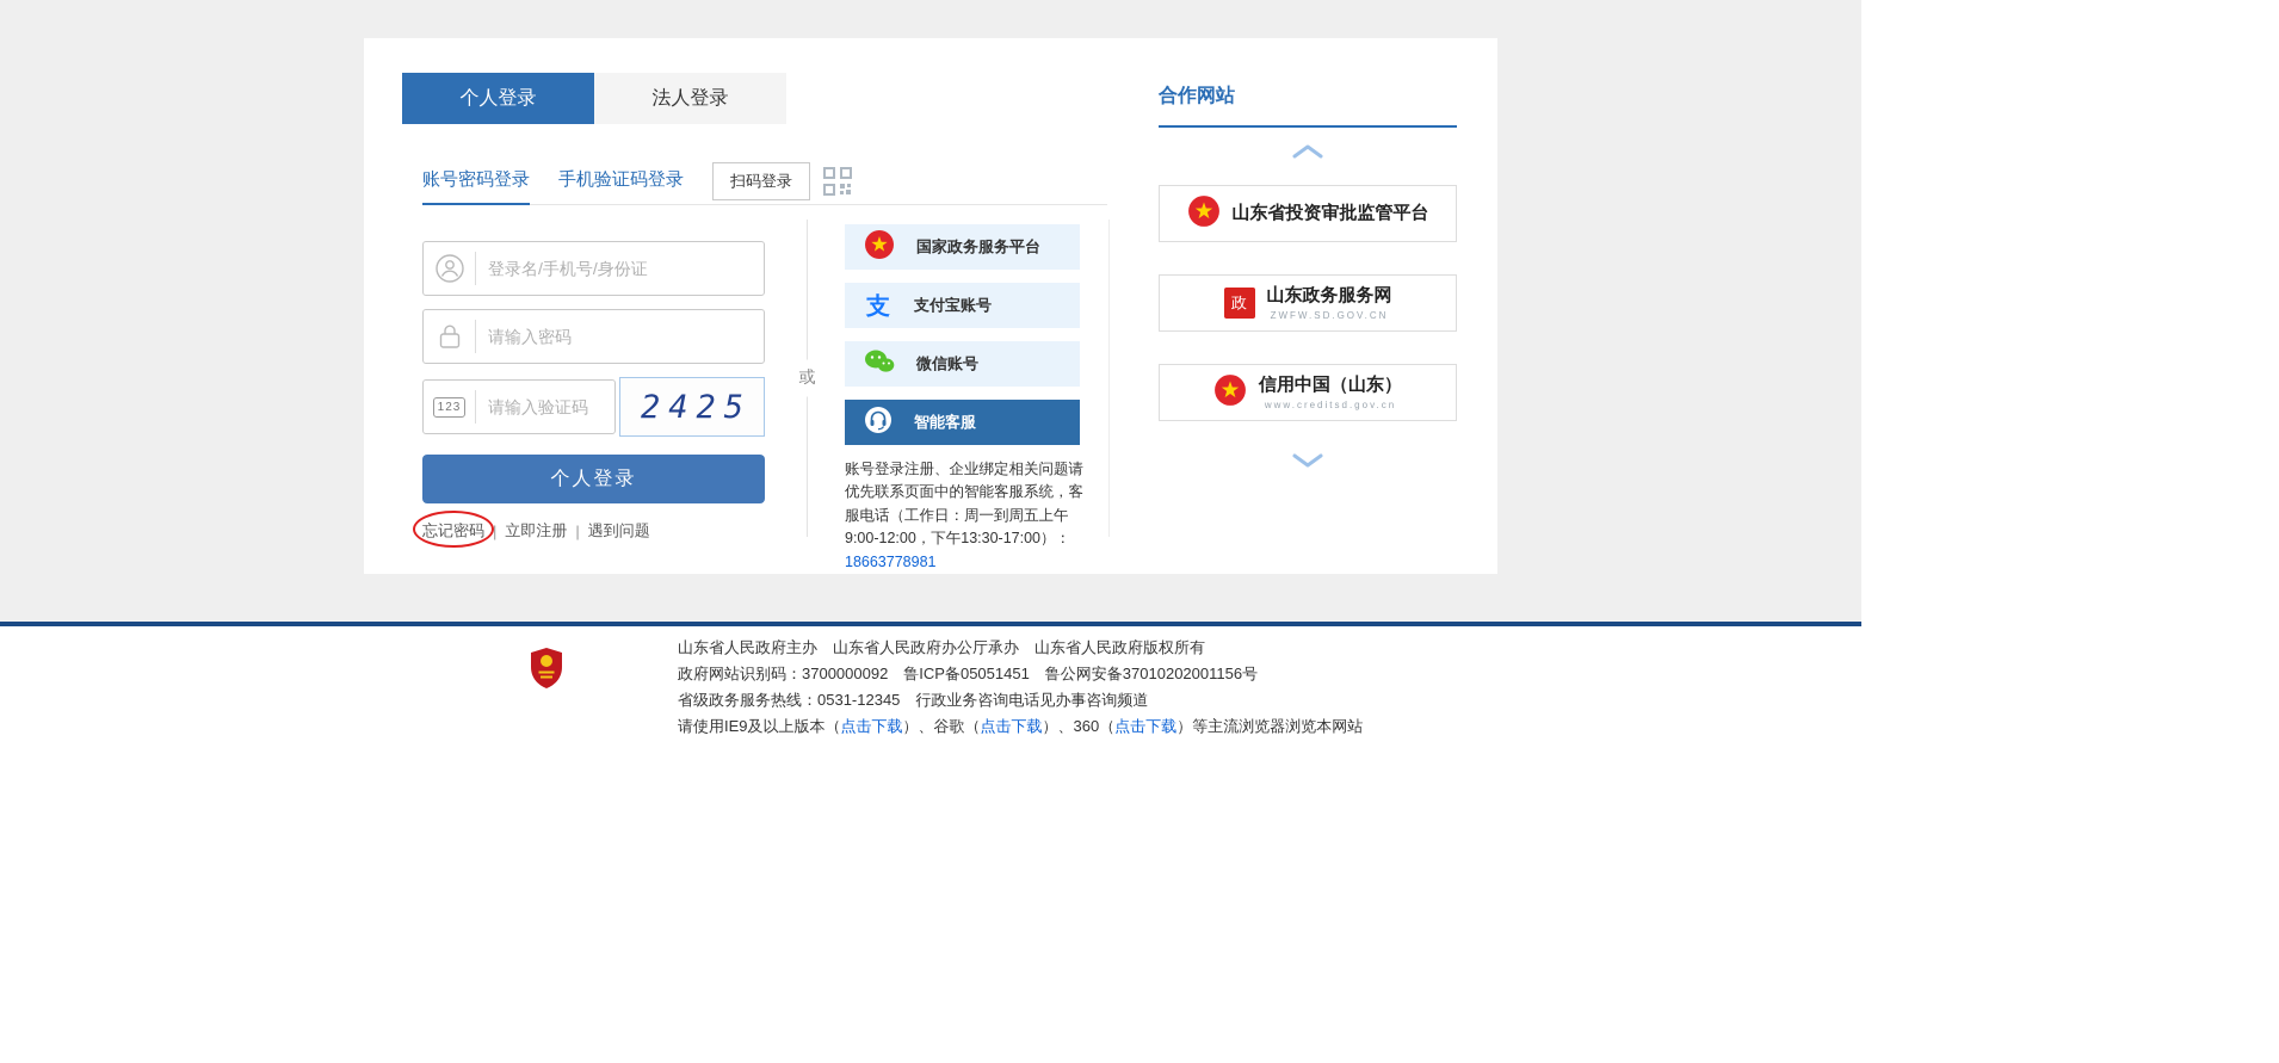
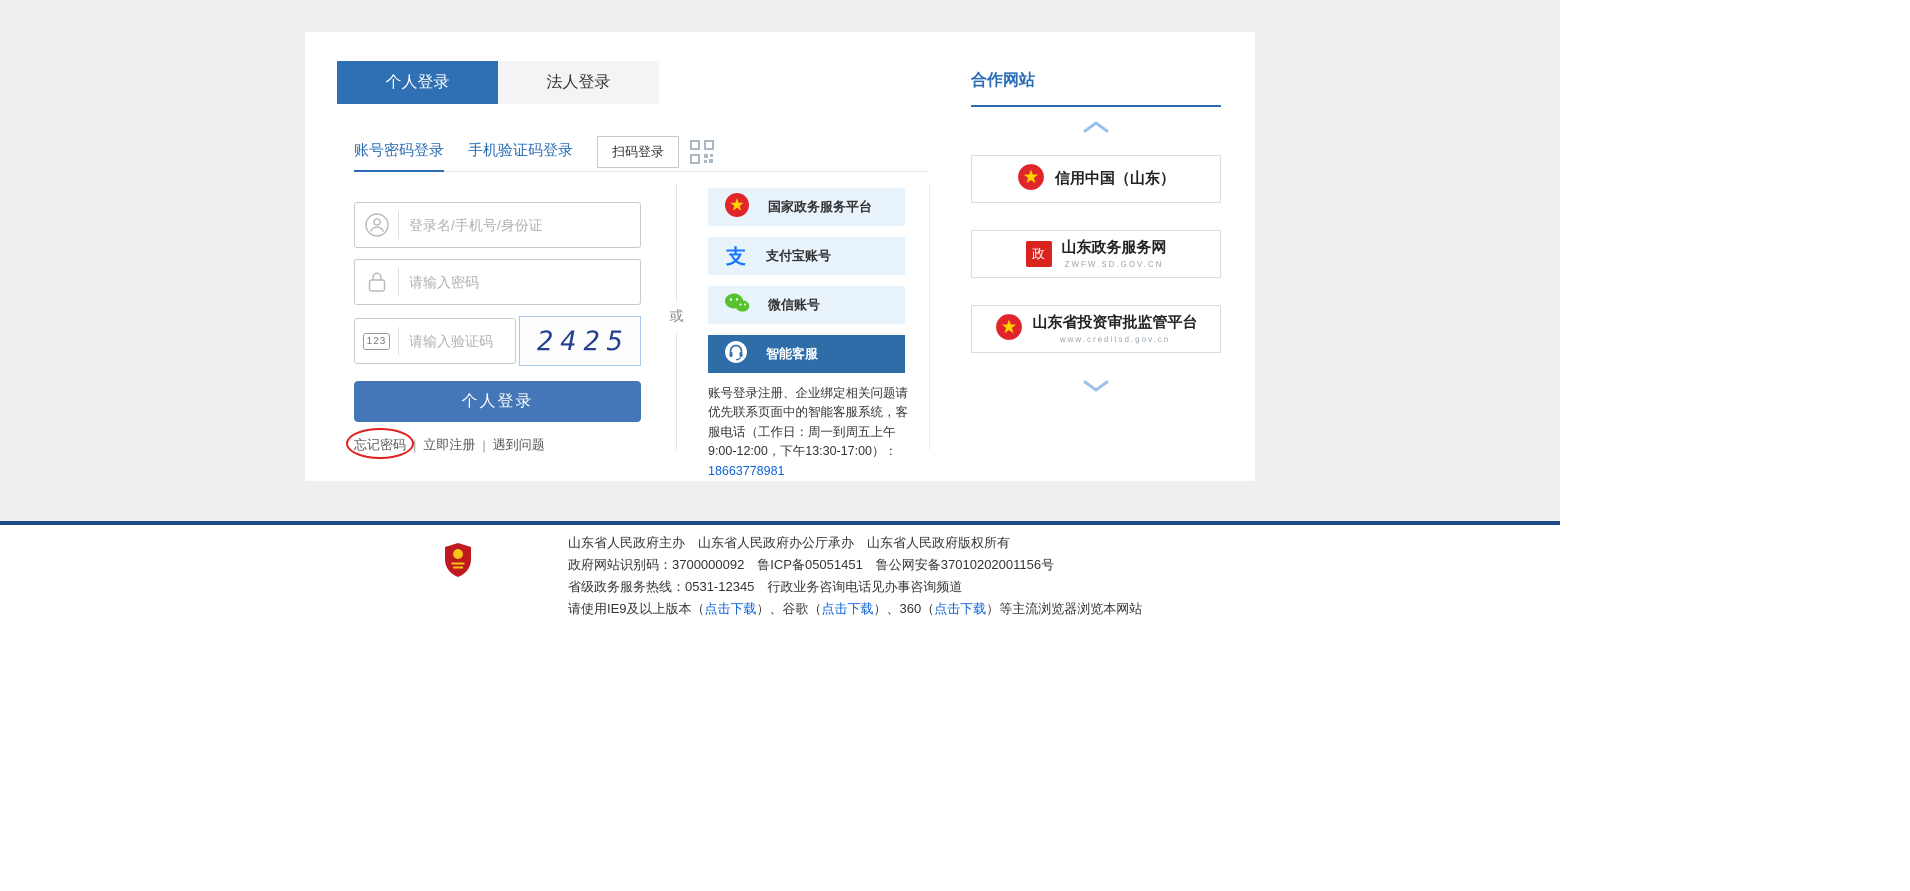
  个人登录
  法人登录
  账号密码登录
  手机验证码登录
  扫码登录
  登录名/手机号/身份证
  请输入密码
  123
  请输入验证码
  2425
  个人登录
  忘记密码
  |
  立即注册
  |
  遇到问题
  或
  国家政务服务平台
  支
  支付宝账号
  微信账号
  智能客服
  账号登录注册、企业绑定相关问题请优先联系页面中的智能客服系统，客服电话（工作日：周一到周五上午9:00-12:00，下午13:30-17:00）：18663778981
  合作网站
- 山东省投资审批监管平台
+ 信用中国（山东）
  政
  山东政务服务网
  ZWFW.SD.GOV.CN
- 信用中国（山东）
+ 山东省投资审批监管平台
  www.creditsd.gov.cn
  山东省人民政府主办 山东省人民政府办公厅承办 山东省人民政府版权所有
  政府网站识别码：3700000092 鲁ICP备05051451 鲁公网安备37010202001156号
  省级政务服务热线：0531-12345 行政业务咨询电话见办事咨询频道
  请使用IE9及以上版本（点击下载）、谷歌（点击下载）、360（点击下载）等主流浏览器浏览本网站
